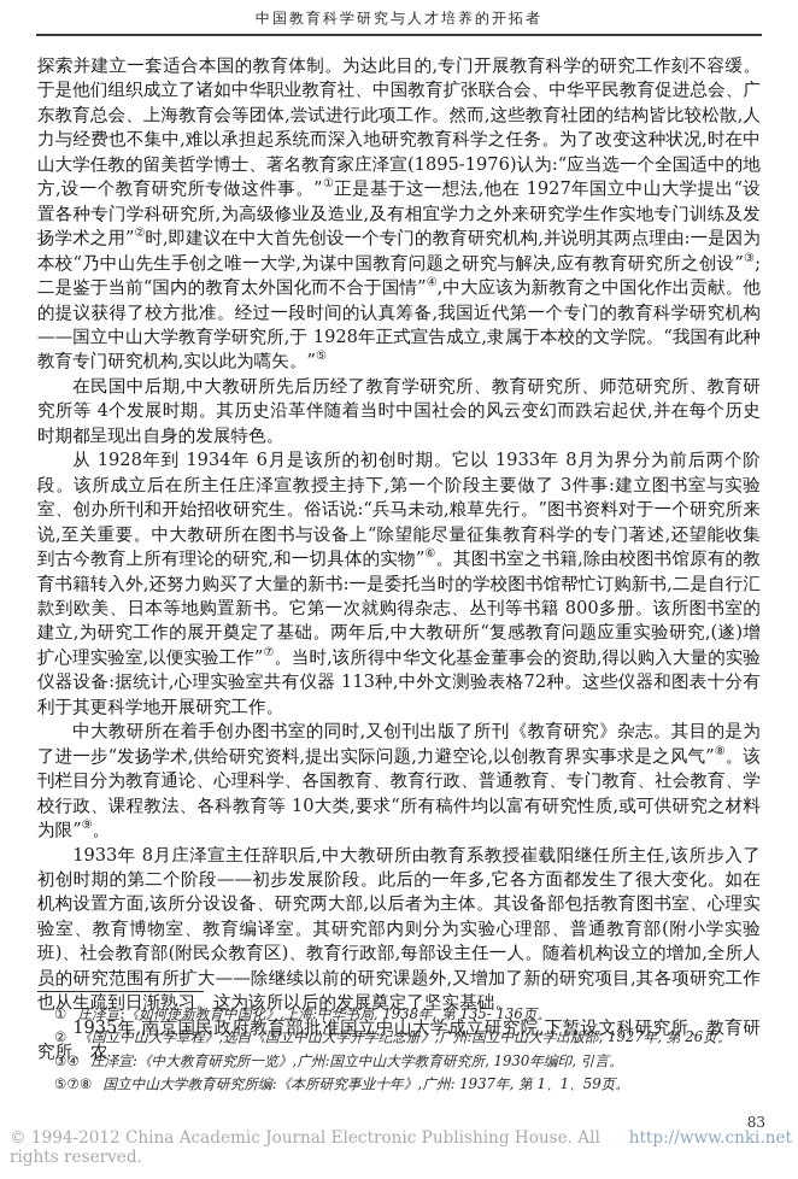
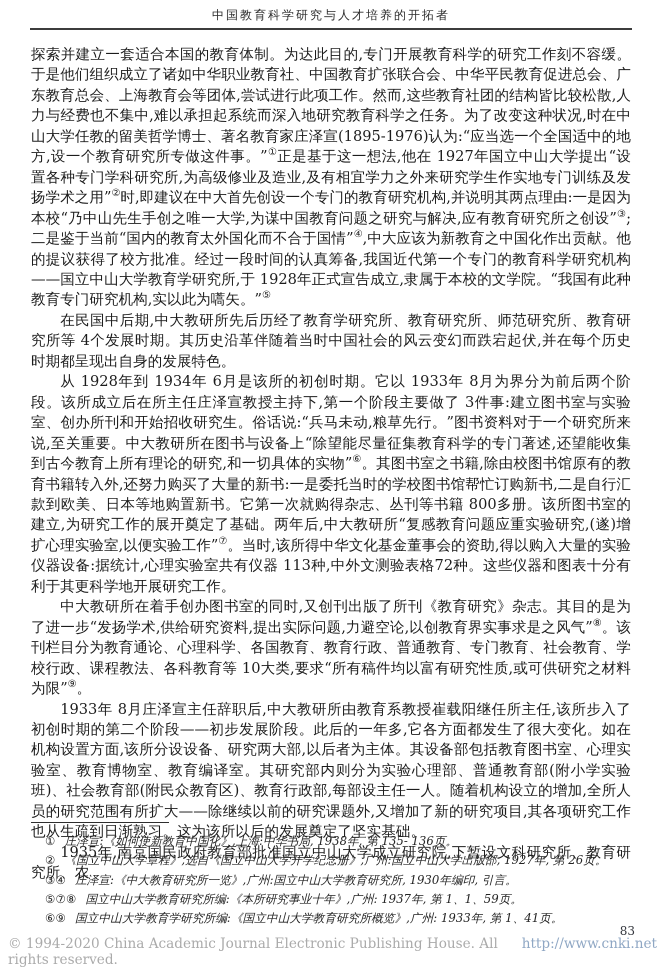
  中国教育科学研究与人才培养的开拓者
  探索并建立一套适合本国的教育体制。为达此目的,专门开展教育科学的研究工作刻不容缓。于是他们组织成立了诸如中华职业教育社、中国教育扩张联合会、中华平民教育促进总会、广东教育总会、上海教育会等团体,尝试进行此项工作。然而,这些教育社团的结构皆比较松散,人力与经费也不集中,难以承担起系统而深入地研究教育科学之任务。为了改变这种状况,时在中山大学任教的留美哲学博士、著名教育家庄泽宣(1895-1976)认为:“应当选一个全国适中的地方,设一个教育研究所专做这件事。”①正是基于这一想法,他在 1927年国立中山大学提出“设置各种专门学科研究所,为高级修业及造业,及有相宜学力之外来研究学生作实地专门训练及发扬学术之用”②时,即建议在中大首先创设一个专门的教育研究机构,并说明其两点理由:一是因为本校“乃中山先生手创之唯一大学,为谋中国教育问题之研究与解决,应有教育研究所之创设”③;二是鉴于当前“国内的教育太外国化而不合于国情”④,中大应该为新教育之中国化作出贡献。他的提议获得了校方批准。经过一段时间的认真筹备,我国近代第一个专门的教育科学研究机构——国立中山大学教育学研究所,于 1928年正式宣告成立,隶属于本校的文学院。“我国有此种教育专门研究机构,实以此为嚆矢。”⑤
  在民国中后期,中大教研所先后历经了教育学研究所、教育研究所、师范研究所、教育研究所等 4个发展时期。其历史沿革伴随着当时中国社会的风云变幻而跌宕起伏,并在每个历史时期都呈现出自身的发展特色。
  从 1928年到 1934年 6月是该所的初创时期。它以 1933年 8月为界分为前后两个阶段。该所成立后在所主任庄泽宣教授主持下,第一个阶段主要做了 3件事:建立图书室与实验室、创办所刊和开始招收研究生。俗话说:“兵马未动,粮草先行。”图书资料对于一个研究所来说,至关重要。中大教研所在图书与设备上“除望能尽量征集教育科学的专门著述,还望能收集到古今教育上所有理论的研究,和一切具体的实物”⑥。其图书室之书籍,除由校图书馆原有的教育书籍转入外,还努力购买了大量的新书:一是委托当时的学校图书馆帮忙订购新书,二是自行汇款到欧美、日本等地购置新书。它第一次就购得杂志、丛刊等书籍 800多册。该所图书室的建立,为研究工作的展开奠定了基础。两年后,中大教研所“复感教育问题应重实验研究,(遂)增扩心理实验室,以便实验工作”⑦。当时,该所得中华文化基金董事会的资助,得以购入大量的实验仪器设备:据统计,心理实验室共有仪器 113种,中外文测验表格72种。这些仪器和图表十分有利于其更科学地开展研究工作。
  中大教研所在着手创办图书室的同时,又创刊出版了所刊《教育研究》杂志。其目的是为了进一步“发扬学术,供给研究资料,提出实际问题,力避空论,以创教育界实事求是之风气”⑧。该刊栏目分为教育通论、心理科学、各国教育、教育行政、普通教育、专门教育、社会教育、学校行政、课程教法、各科教育等 10大类,要求“所有稿件均以富有研究性质,或可供研究之材料为限”⑨。
  1933年 8月庄泽宣主任辞职后,中大教研所由教育系教授崔载阳继任所主任,该所步入了初创时期的第二个阶段——初步发展阶段。此后的一年多,它各方面都发生了很大变化。如在机构设置方面,该所分设设备、研究两大部,以后者为主体。其设备部包括教育图书室、心理实验室、教育博物室、教育编译室。其研究部内则分为实验心理部、普通教育部(附小学实验班)、社会教育部(附民众教育区)、教育行政部,每部设主任一人。随着机构设立的增加,全所人员的研究范围有所扩大——除继续以前的研究课题外,又增加了新的研究项目,其各项研究工作也从生疏到日渐熟习。这为该所以后的发展奠定了坚实基础。
  1935年,南京国民政府教育部批准国立中山大学成立研究院,下暂设文科研究所、教育研究所、农
  ① 庄泽宣:《如何使新教育中国化》,上海:中华书局, 1938年, 第 135- 136页。
  ② 《国立中山大学章程》,选自《国立中山大学开学纪念册》,广州:国立中山大学出版部, 1927年, 第 26页。
  ③④ 庄泽宣:《中大教育研究所一览》,广州:国立中山大学教育研究所, 1930年编印, 引言。
  ⑤⑦⑧ 国立中山大学教育研究所编:《本所研究事业十年》,广州: 1937年, 第 1、1、59页。
+ ⑥⑨ 国立中山大学教育学研究所编:《国立中山大学教育研究所概览》,广州: 1933年, 第 1、41页。
  83
- © 1994-2012 China Academic Journal Electronic Publishing House. All rights reserved.
+ © 1994-2020 China Academic Journal Electronic Publishing House. All rights reserved.
  http://www.cnki.net
